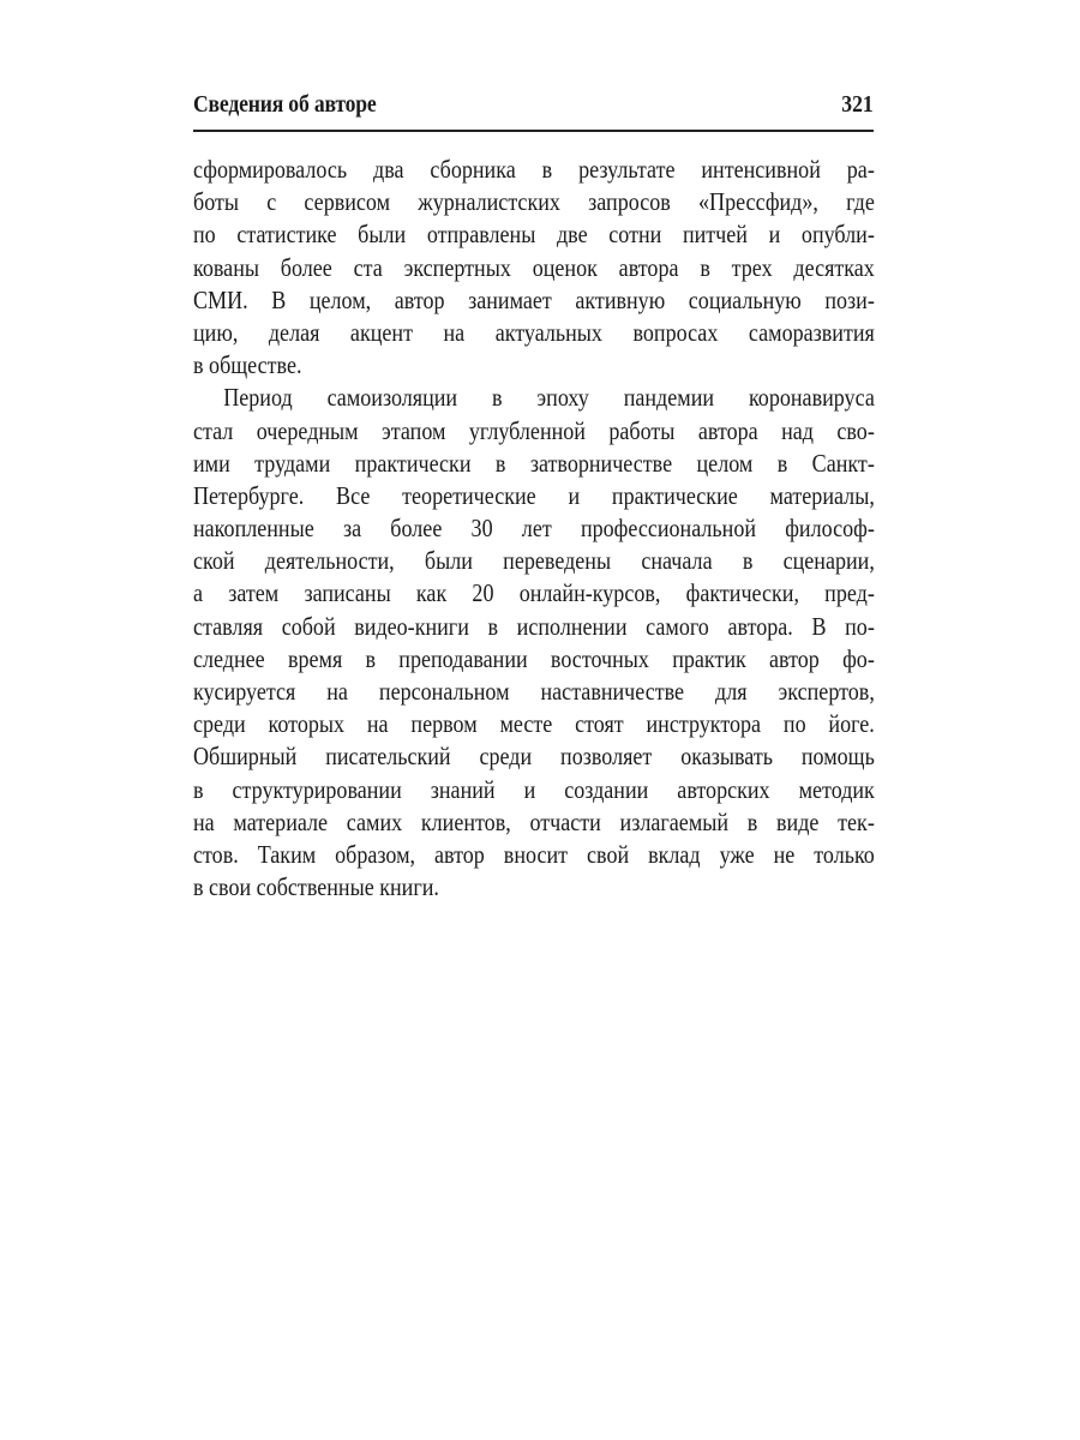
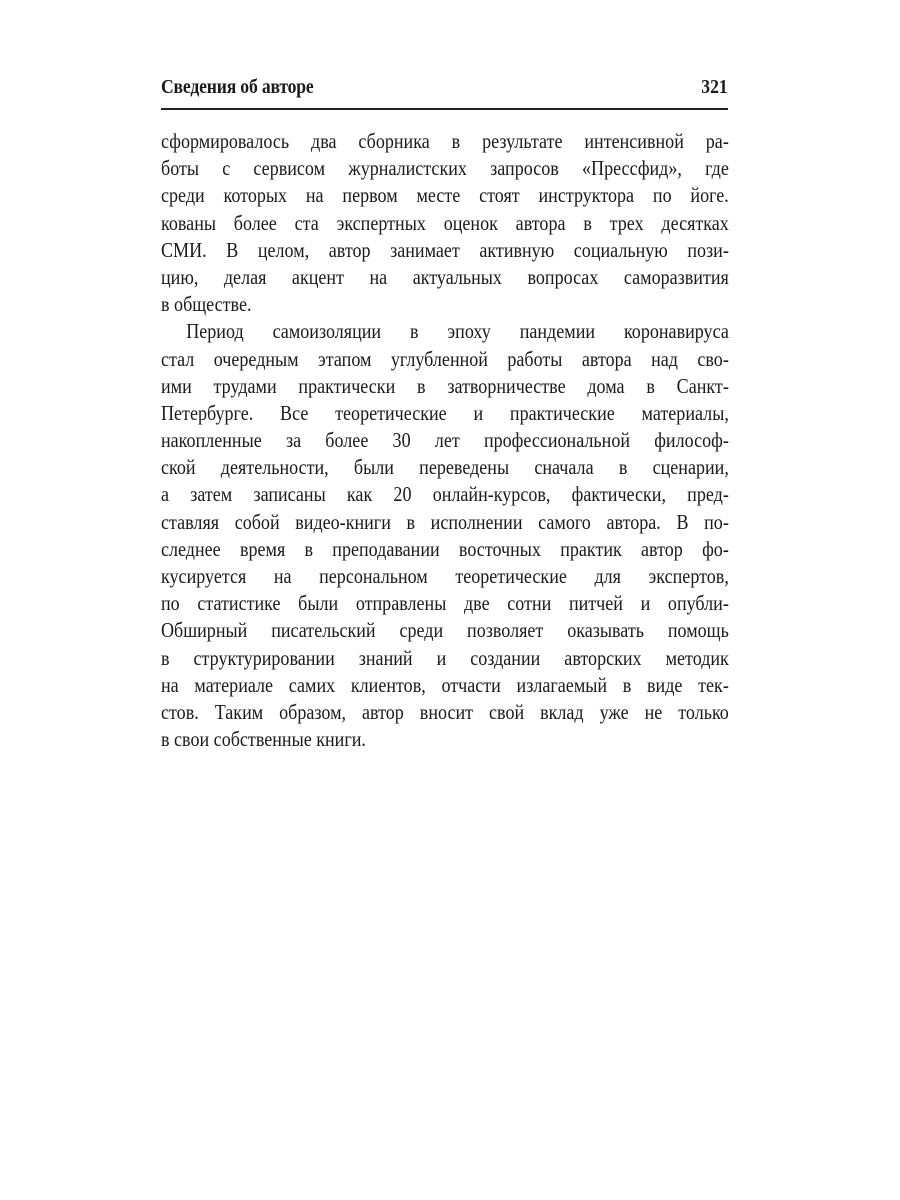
  Сведения об авторе
  321
  сформировалось два сборника в результате интенсивной ра-
  боты с сервисом журналистских запросов «Прессфид», где
- по статистике были отправлены две сотни питчей и опубли-
+ среди которых на первом месте стоят инструктора по йоге.
  кованы более ста экспертных оценок автора в трех десятках
  СМИ. В целом, автор занимает активную социальную пози-
  цию, делая акцент на актуальных вопросах саморазвития
  в обществе.
  Период самоизоляции в эпоху пандемии коронавируса
  стал очередным этапом углубленной работы автора над сво-
- ими трудами практически в затворничестве целом в Санкт-
+ ими трудами практически в затворничестве дома в Санкт-
  Петербурге. Все теоретические и практические материалы,
  накопленные за более 30 лет профессиональной философ-
  ской деятельности, были переведены сначала в сценарии,
  а затем записаны как 20 онлайн-курсов, фактически, пред-
  ставляя собой видео-книги в исполнении самого автора. В по-
  следнее время в преподавании восточных практик автор фо-
- кусируется на персональном наставничестве для экспертов,
+ кусируется на персональном теоретические для экспертов,
- среди которых на первом месте стоят инструктора по йоге.
+ по статистике были отправлены две сотни питчей и опубли-
  Обширный писательский среди позволяет оказывать помощь
  в структурировании знаний и создании авторских методик
  на материале самих клиентов, отчасти излагаемый в виде тек-
  стов. Таким образом, автор вносит свой вклад уже не только
  в свои собственные книги.
